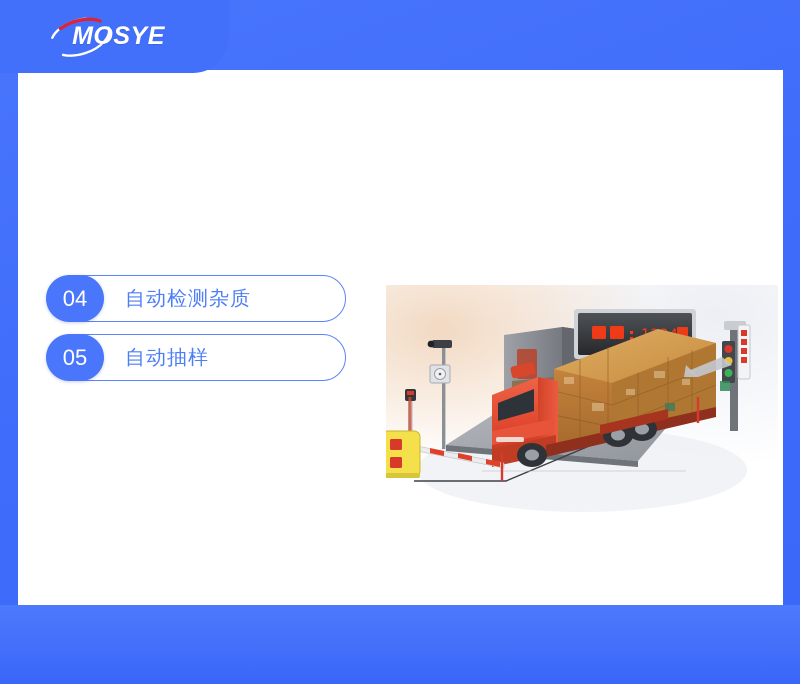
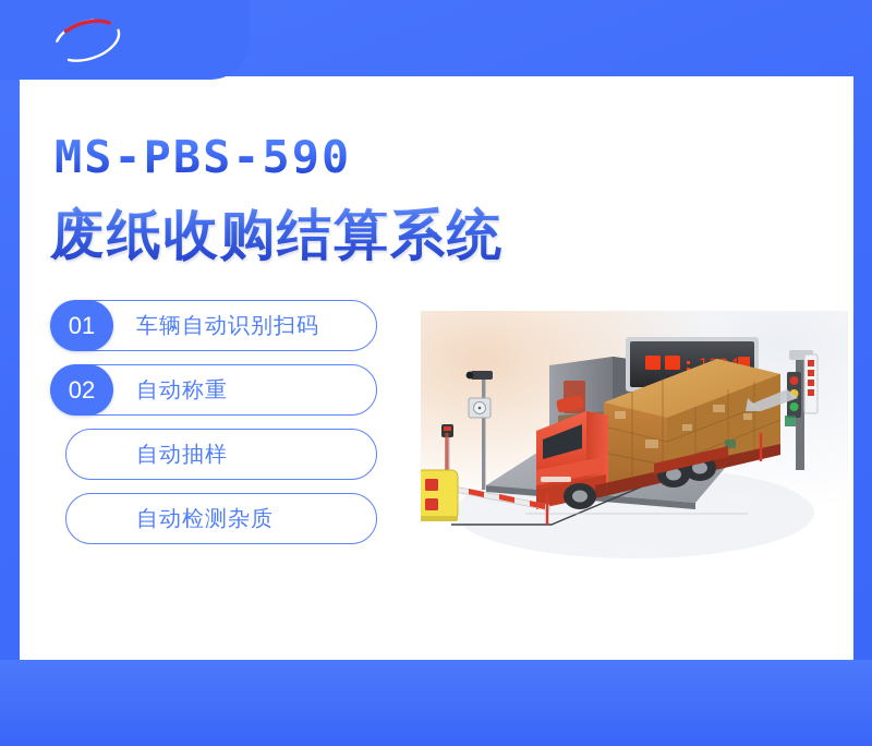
+ MS-PBS-590
+ 废纸收购结算系统
+ 车辆自动识别扫码
+ 01
+ 自动称重
+ 02
- 自动检测杂质
+ 自动抽样
- 04
- 自动抽样
+ 自动检测杂质
- 05
- MOSYE
